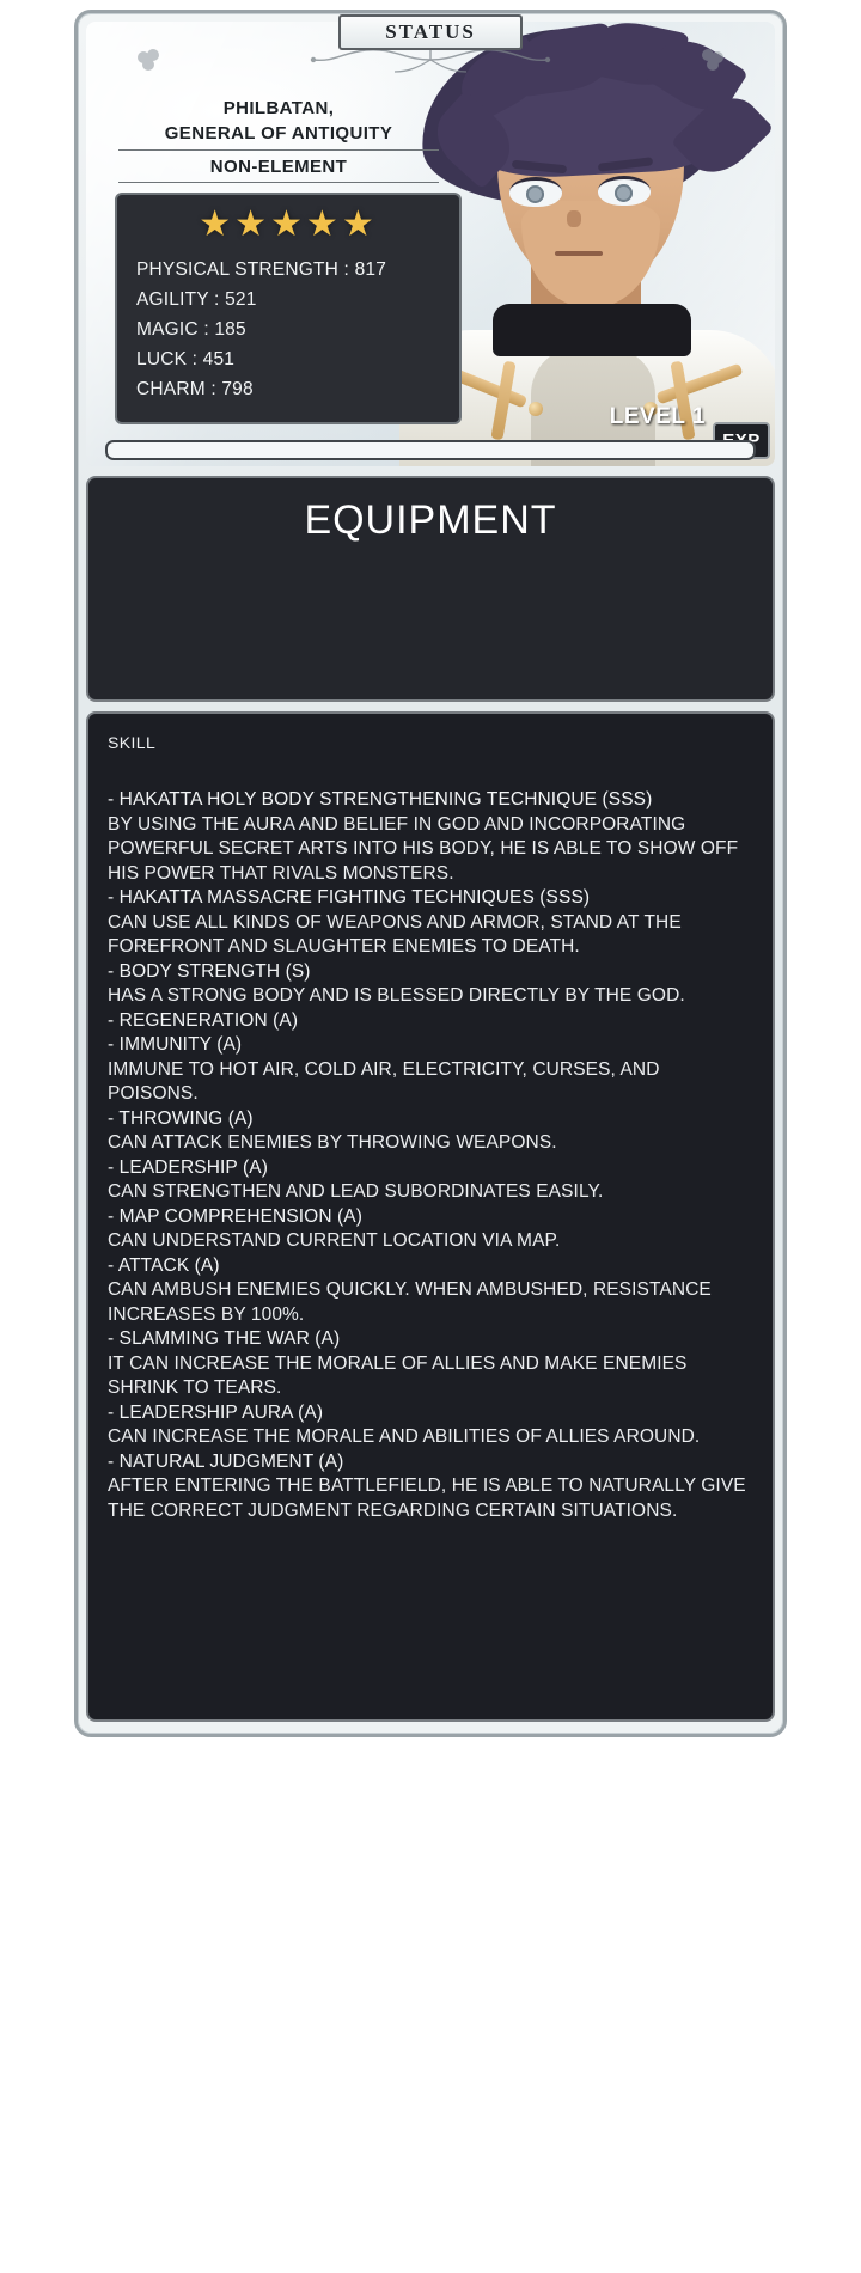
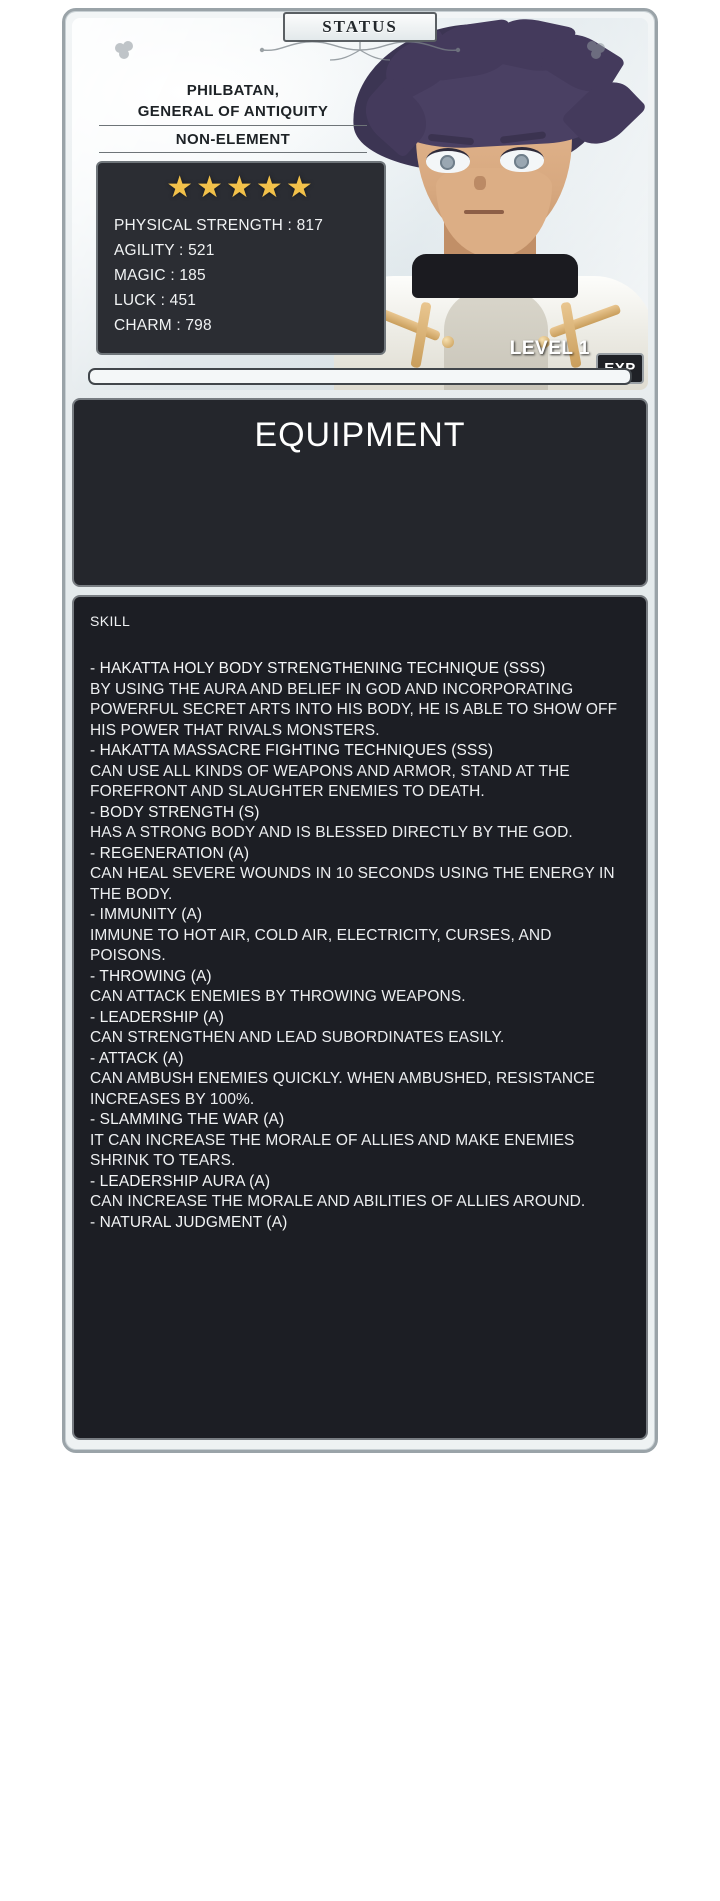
  STATUS
  PHILBATAN,
  GENERAL OF ANTIQUITY
  NON-ELEMENT
  ★★★★★
  PHYSICAL STRENGTH : 817
  AGILITY : 521
  MAGIC : 185
  LUCK : 451
  CHARM : 798
  LEVEL 1
  EQUIPMENT
  SKILL
  - HAKATTA HOLY BODY STRENGTHENING TECHNIQUE (SSS)
  BY USING THE AURA AND BELIEF IN GOD AND INCORPORATING POWERFUL SECRET ARTS INTO HIS BODY, HE IS ABLE TO SHOW OFF HIS POWER THAT RIVALS MONSTERS.
  - HAKATTA MASSACRE FIGHTING TECHNIQUES (SSS)
  CAN USE ALL KINDS OF WEAPONS AND ARMOR, STAND AT THE FOREFRONT AND SLAUGHTER ENEMIES TO DEATH.
  - BODY STRENGTH (S)
  HAS A STRONG BODY AND IS BLESSED DIRECTLY BY THE GOD.
  - REGENERATION (A)
+ CAN HEAL SEVERE WOUNDS IN 10 SECONDS USING THE ENERGY IN THE BODY.
  - IMMUNITY (A)
  IMMUNE TO HOT AIR, COLD AIR, ELECTRICITY, CURSES, AND POISONS.
  - THROWING (A)
  CAN ATTACK ENEMIES BY THROWING WEAPONS.
  - LEADERSHIP (A)
  CAN STRENGTHEN AND LEAD SUBORDINATES EASILY.
- - MAP COMPREHENSION (A)
- CAN UNDERSTAND CURRENT LOCATION VIA MAP.
  - ATTACK (A)
  CAN AMBUSH ENEMIES QUICKLY. WHEN AMBUSHED, RESISTANCE INCREASES BY 100%.
  - SLAMMING THE WAR (A)
  IT CAN INCREASE THE MORALE OF ALLIES AND MAKE ENEMIES SHRINK TO TEARS.
  - LEADERSHIP AURA (A)
  CAN INCREASE THE MORALE AND ABILITIES OF ALLIES AROUND.
  - NATURAL JUDGMENT (A)
- AFTER ENTERING THE BATTLEFIELD, HE IS ABLE TO NATURALLY GIVE THE CORRECT JUDGMENT REGARDING CERTAIN SITUATIONS.
